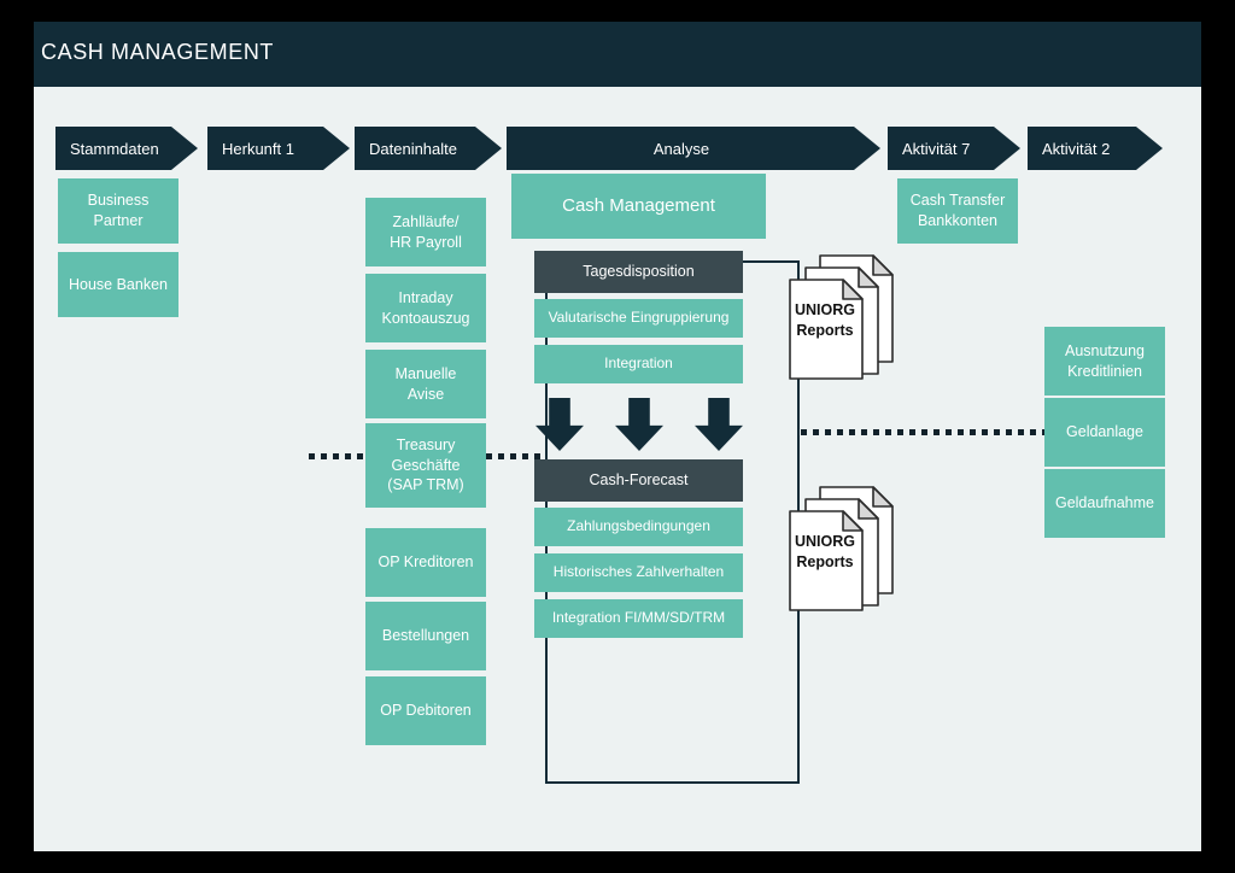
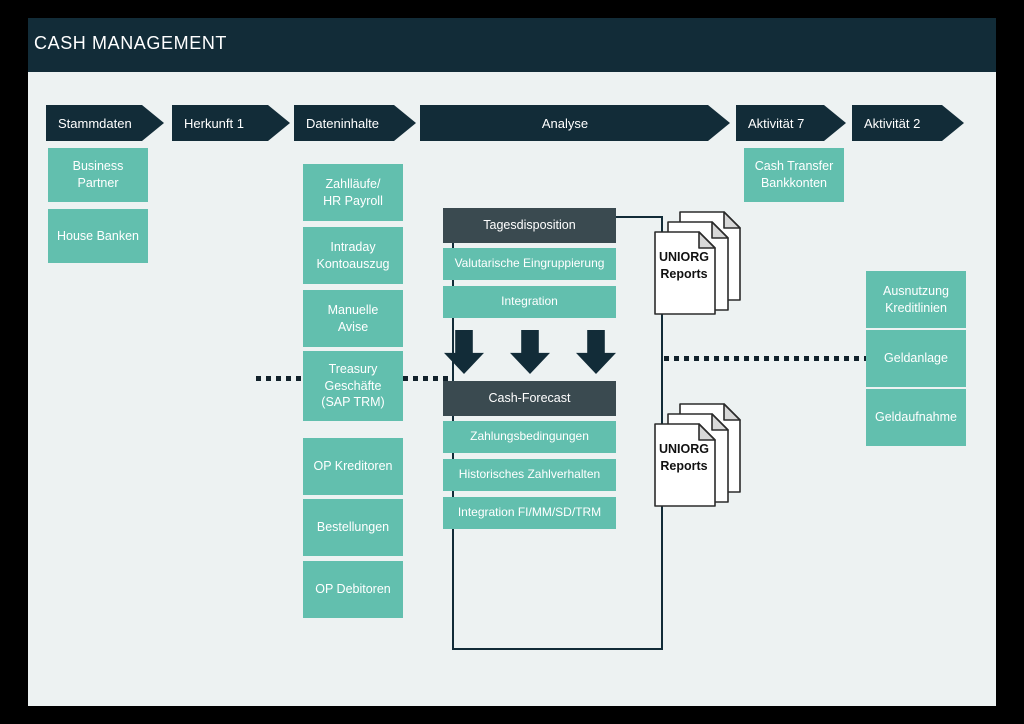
  CASH MANAGEMENT
  Stammdaten
  Herkunft 1
  Dateninhalte
  Analyse
  Aktivität 7
  Aktivität 2
  Business Partner
  House Banken
  Zahlläufe/
  HR Payroll
  Intraday
  Kontoauszug
  Manuelle
  Avise
  Treasury
  Geschäfte
  (SAP TRM)
  OP Kreditoren
  Bestellungen
  OP Debitoren
- Cash Management
  Tagesdisposition
  Valutarische Eingruppierung
  Integration
  Cash-Forecast
  Zahlungsbedingungen
  Historisches Zahlverhalten
  Integration FI/MM/SD/TRM
  UNIORG
  Reports
  UNIORG
  Reports
  Cash Transfer
  Bankkonten
  Ausnutzung
  Kreditlinien
  Geldanlage
  Geldaufnahme
